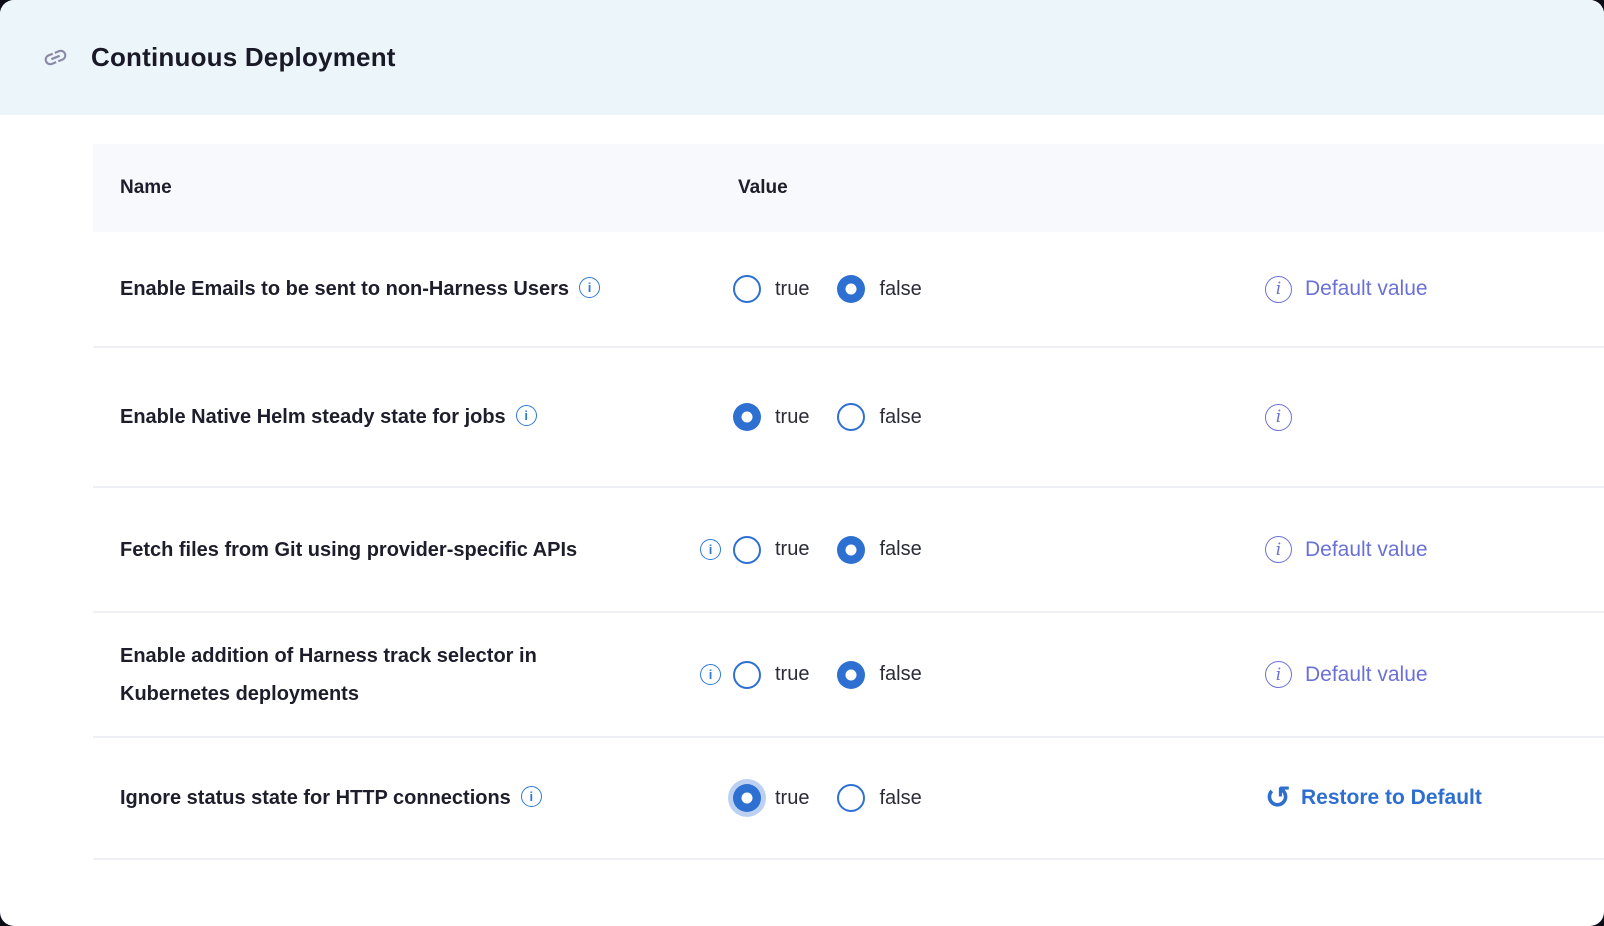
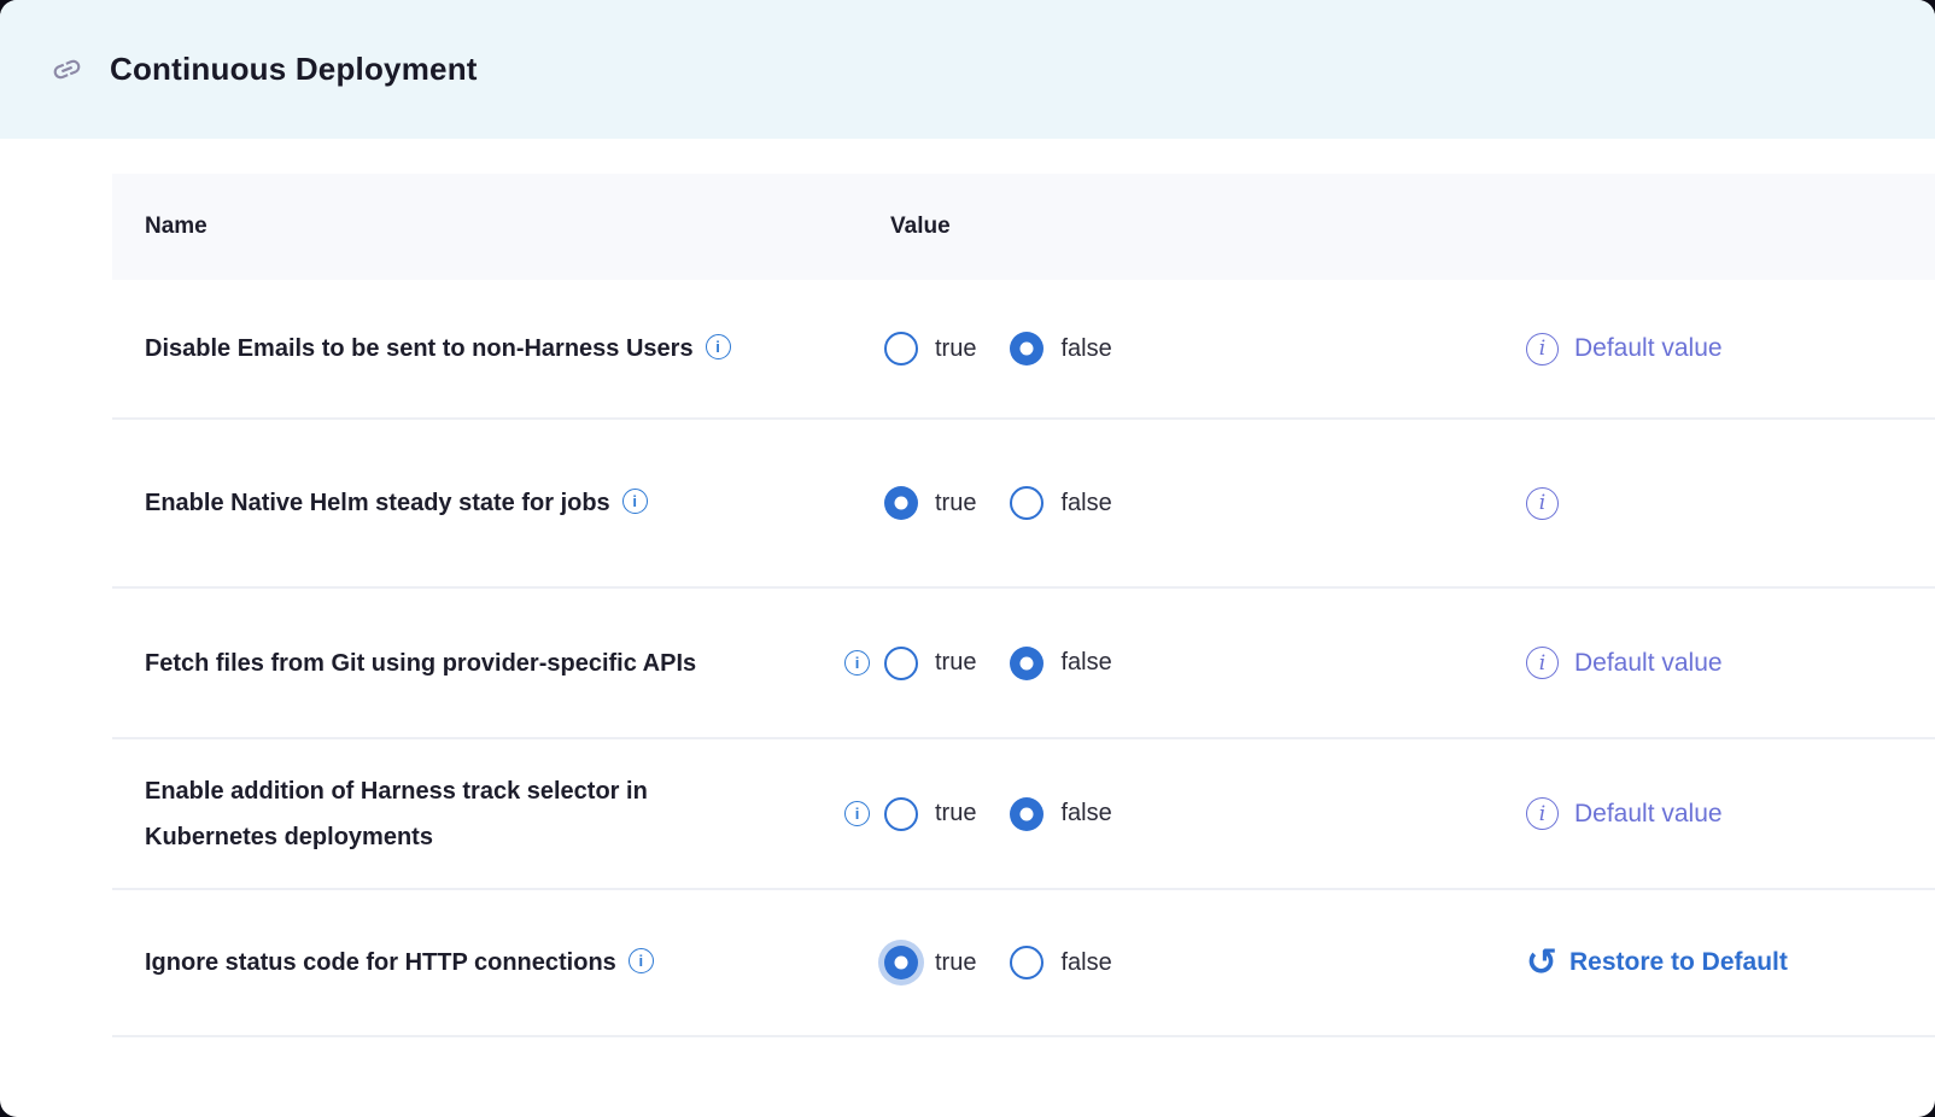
  Continuous Deployment
  Name
  Value
- Enable Emails to be sent to non-Harness Users
+ Disable Emails to be sent to non-Harness Users
  i
  true
  false
  i
  Default value
  Enable Native Helm steady state for jobs
  i
  true
  false
  i
  Fetch files from Git using provider-specific APIs
  i
  true
  false
  i
  Default value
  Enable addition of Harness track selector in Kubernetes deployments
  i
  true
  false
  i
  Default value
- Ignore status state for HTTP connections
+ Ignore status code for HTTP connections
  i
  true
  false
  ↺
  Restore to Default
